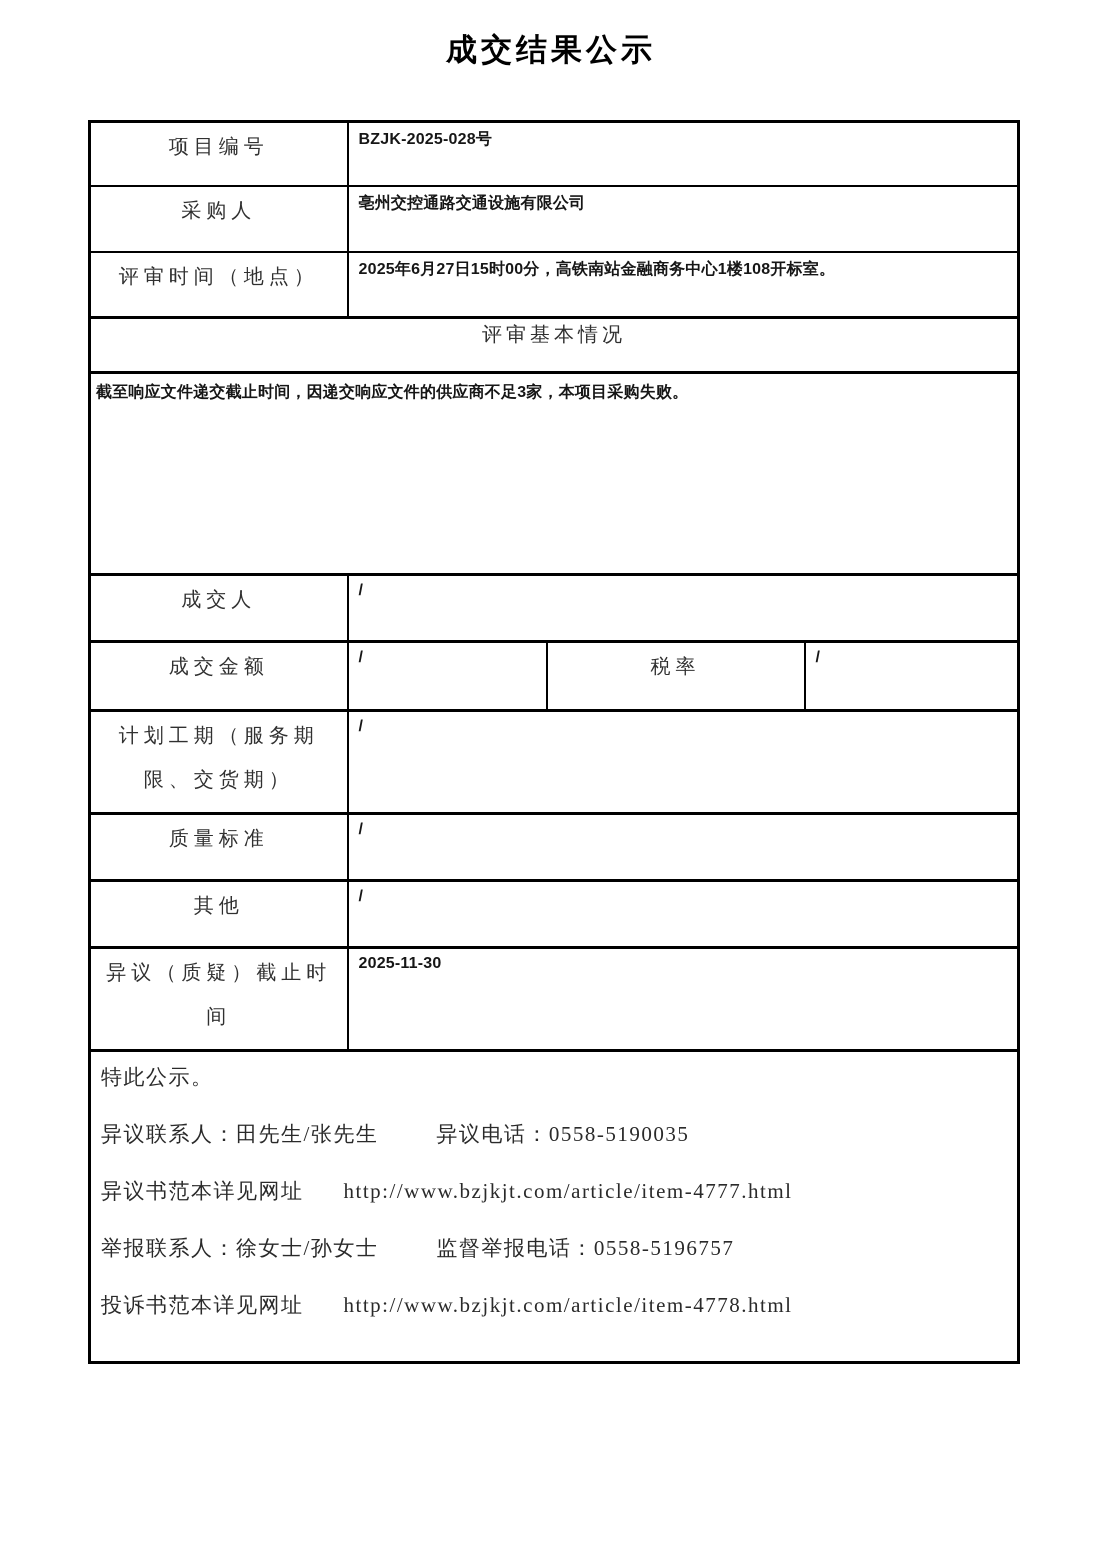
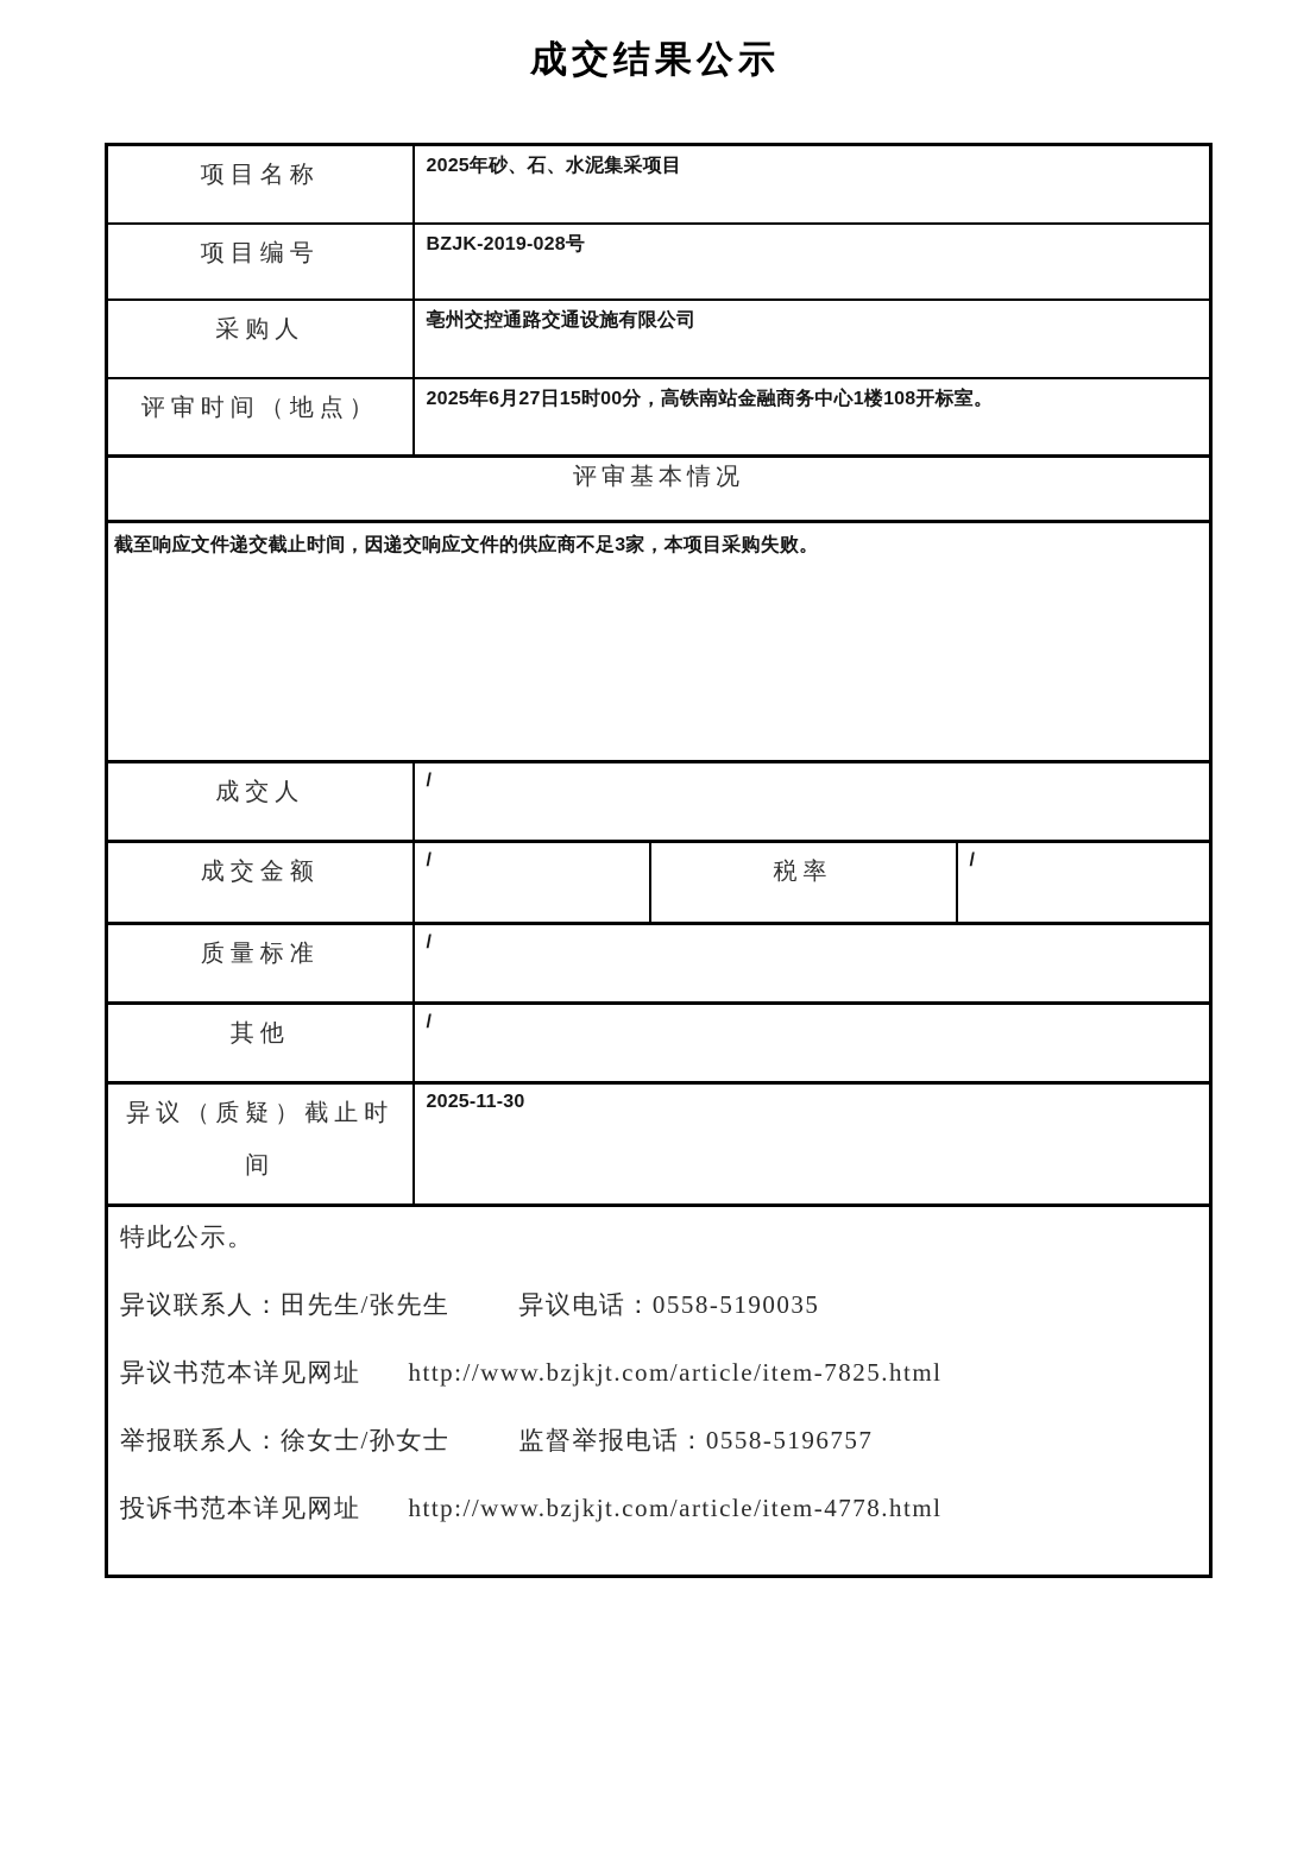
  成交结果公示
+ 项目名称	2025年砂、石、水泥集采项目
- 项目编号	BZJK-2025-028号
+ 项目编号	BZJK-2019-028号
  采购人	亳州交控通路交通设施有限公司
  评审时间（地点）	2025年6月27日15时00分，高铁南站金融商务中心1楼108开标室。
  评审基本情况
  截至响应文件递交截止时间，因递交响应文件的供应商不足3家，本项目采购失败。
  成交人	/
  成交金额	/	税率	/
- 计划工期（服务期限、交货期）	/
  质量标准	/
  其他	/
  异议（质疑）截止时间	2025-11-30
- 特此公示。 异议联系人：田先生/张先生 异议电话：0558-5190035 异议书范本详见网址 http://www.bzjkjt.com/article/item-4777.html 举报联系人：徐女士/孙女士 监督举报电话：0558-5196757 投诉书范本详见网址 http://www.bzjkjt.com/article/item-4778.html
+ 特此公示。 异议联系人：田先生/张先生 异议电话：0558-5190035 异议书范本详见网址 http://www.bzjkjt.com/article/item-7825.html 举报联系人：徐女士/孙女士 监督举报电话：0558-5196757 投诉书范本详见网址 http://www.bzjkjt.com/article/item-4778.html
